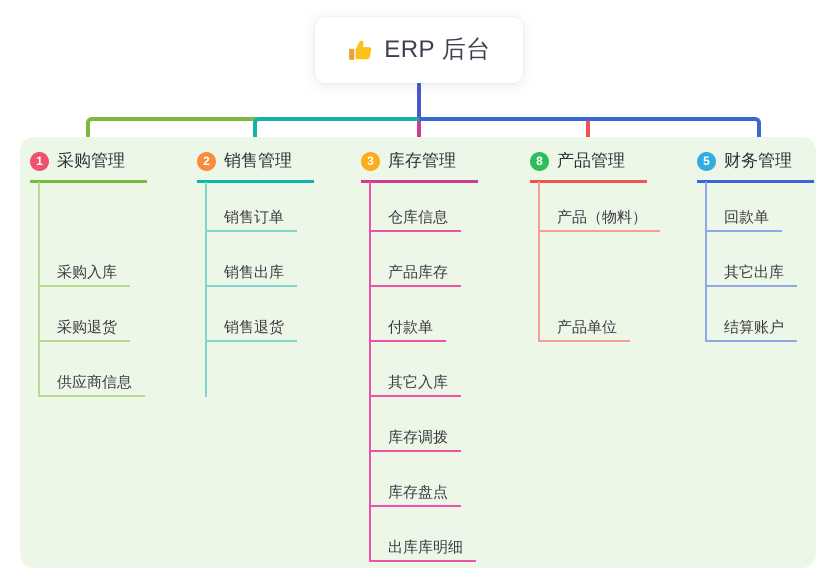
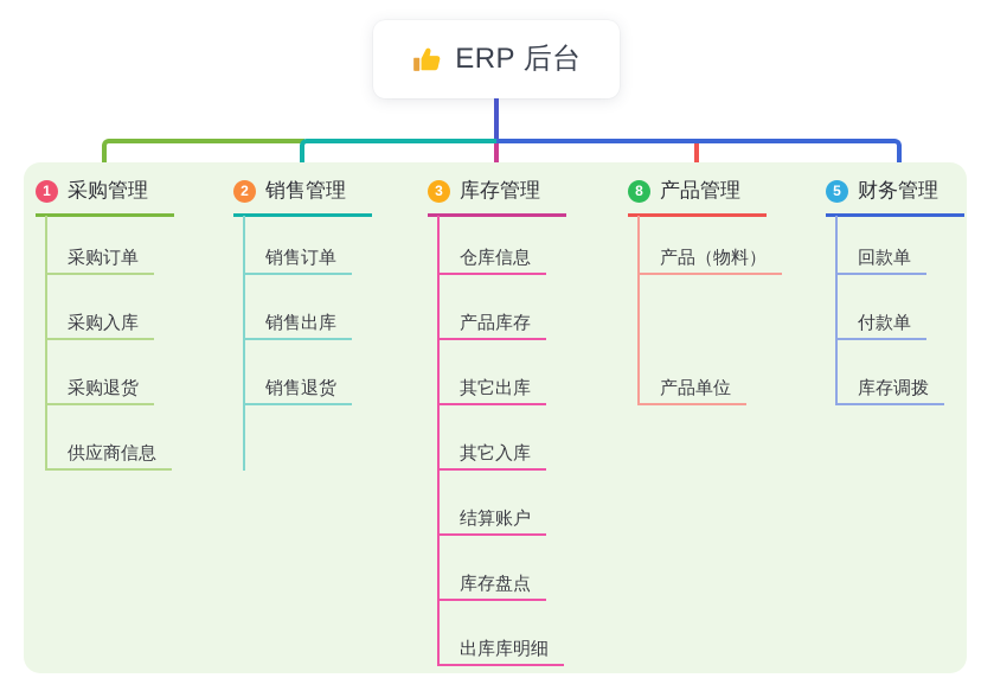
  ERP 后台
  1
  采购管理
+ 采购订单
  采购入库
  采购退货
  供应商信息
  2
  销售管理
  销售订单
  销售出库
  销售退货
  3
  库存管理
  仓库信息
  产品库存
- 付款单
+ 其它出库
  其它入库
- 库存调拨
+ 结算账户
  库存盘点
  出库库明细
  8
  产品管理
  产品（物料）
  产品单位
  5
  财务管理
  回款单
- 其它出库
+ 付款单
- 结算账户
+ 库存调拨
